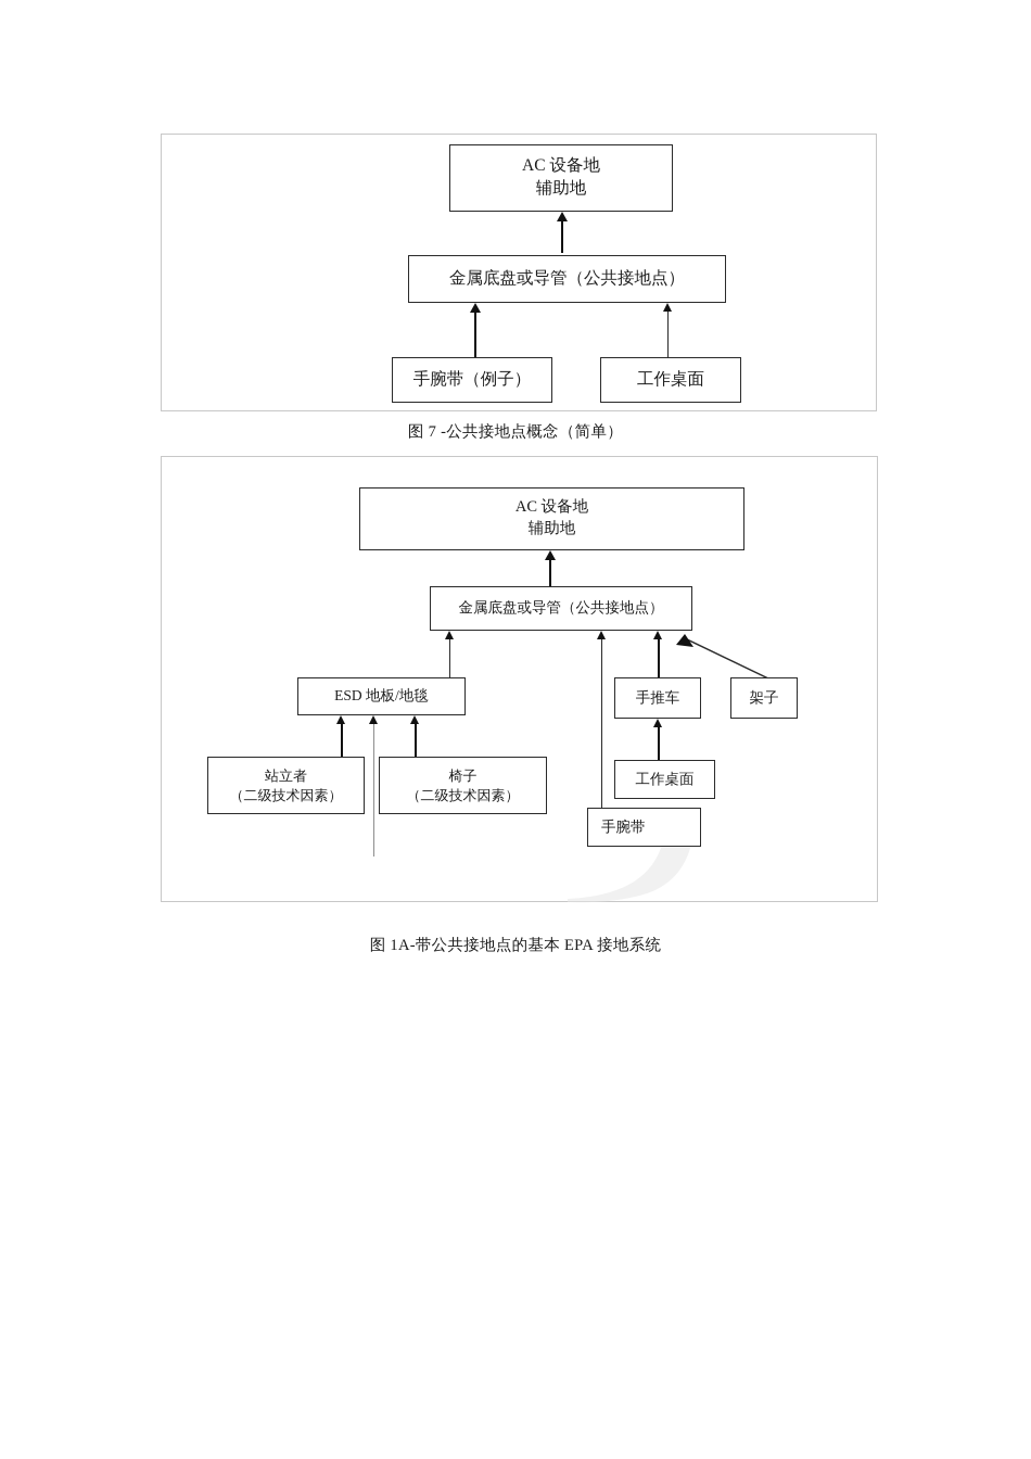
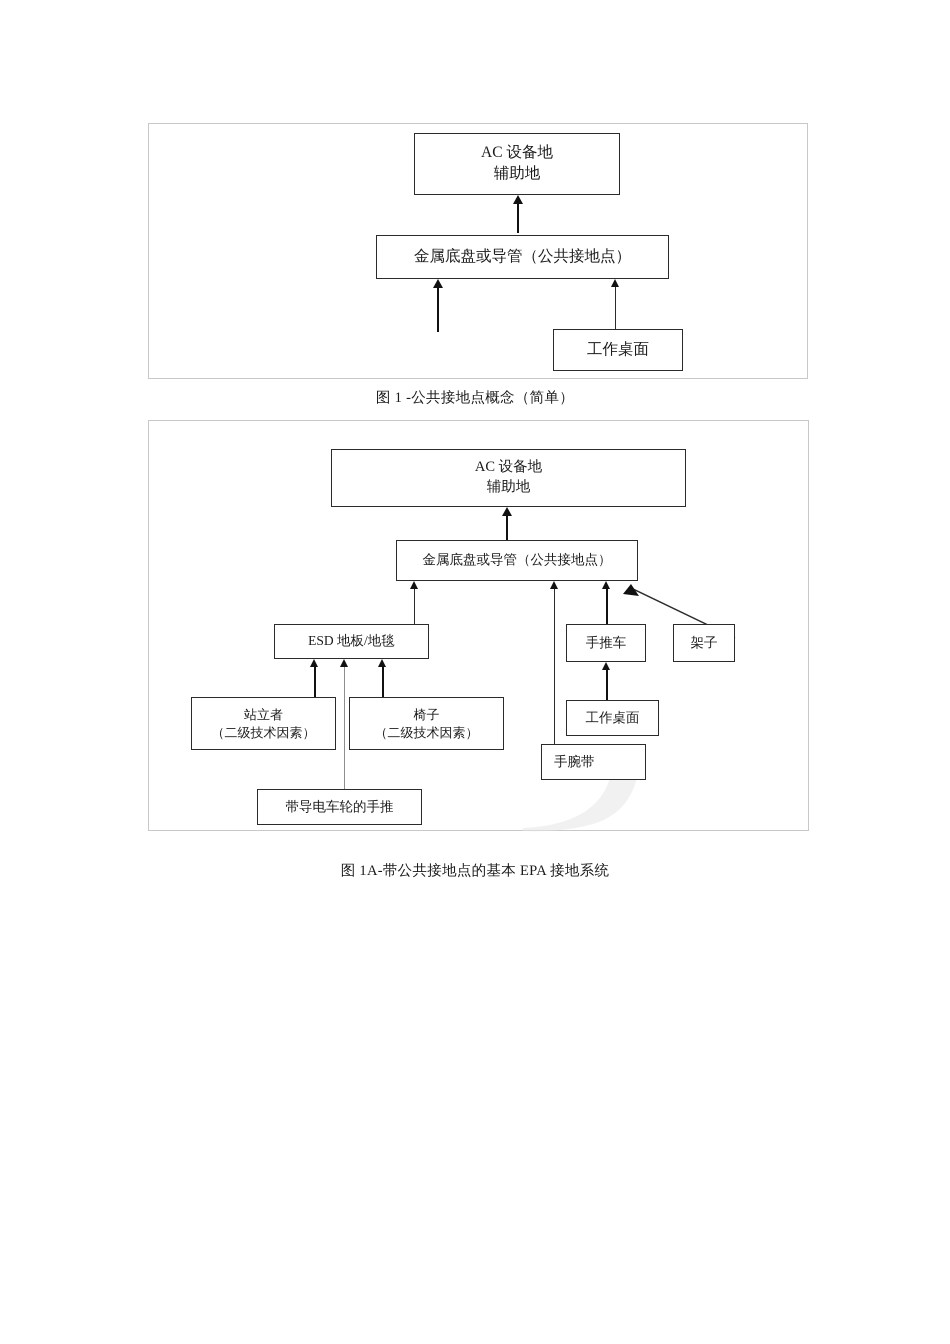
  AC 设备地
  辅助地
  金属底盘或导管（公共接地点）
- 手腕带（例子）
  工作桌面
- 图 7 -公共接地点概念（简单）
+ 图 1 -公共接地点概念（简单）
  AC 设备地
  辅助地
  金属底盘或导管（公共接地点）
  ESD 地板/地毯
  手推车
  架子
  站立者
  （二级技术因素）
  椅子
  （二级技术因素）
  工作桌面
  手腕带
+ 带导电车轮的手推
  图 1A-带公共接地点的基本 EPA 接地系统
